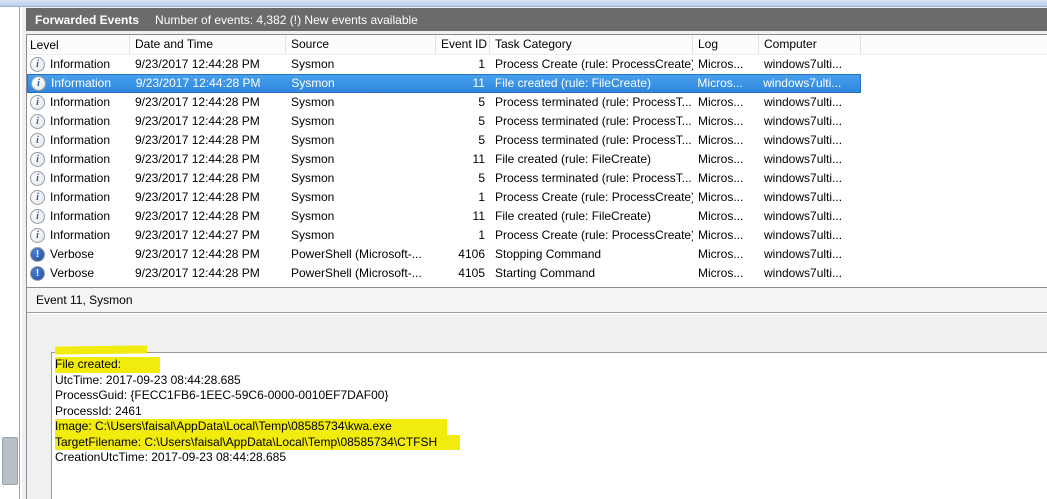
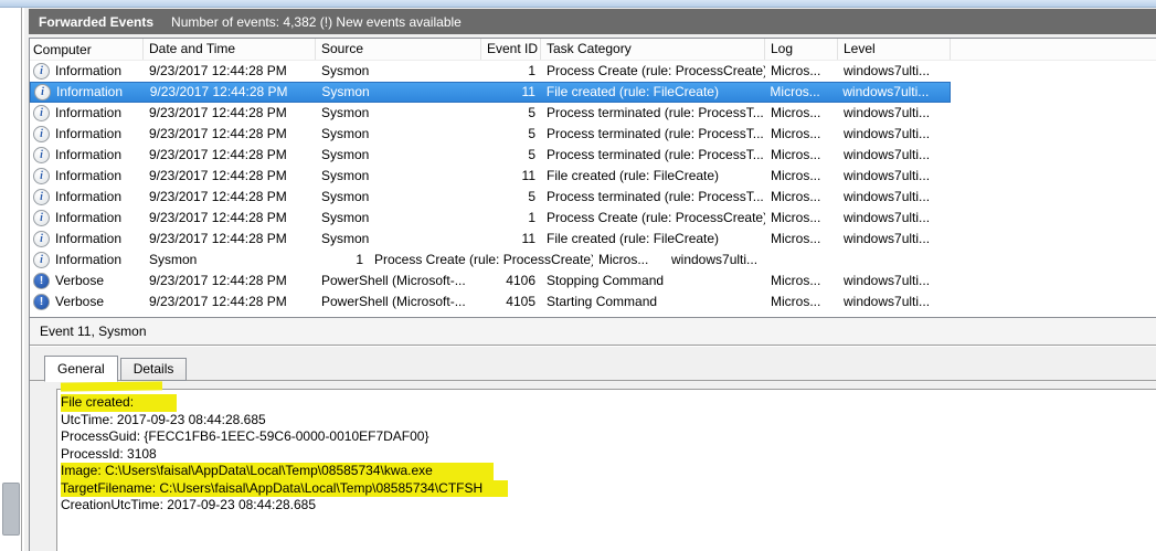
  Forwarded Events
  Number of events: 4,382 (!) New events available
- Level
+ Computer
  Date and Time
  Source
  Event ID
  Task Category
  Log
- Computer
+ Level
  i
  Information
  9/23/2017 12:44:28 PM
  Sysmon
  1
  Process Create (rule: ProcessCreate
  Micros...
  windows7ulti...
  i
  Information
  9/23/2017 12:44:28 PM
  Sysmon
  11
  File created (rule: FileCreate)
  Micros...
  windows7ulti...
  i
  Information
  9/23/2017 12:44:28 PM
  Sysmon
  5
  Process terminated (rule: ProcessT...
  Micros...
  windows7ulti...
  i
  Information
  9/23/2017 12:44:28 PM
  Sysmon
  5
  Process terminated (rule: ProcessT...
  Micros...
  windows7ulti...
  i
  Information
  9/23/2017 12:44:28 PM
  Sysmon
  5
  Process terminated (rule: ProcessT...
  Micros...
  windows7ulti...
  i
  Information
  9/23/2017 12:44:28 PM
  Sysmon
  11
  File created (rule: FileCreate)
  Micros...
  windows7ulti...
  i
  Information
  9/23/2017 12:44:28 PM
  Sysmon
  5
  Process terminated (rule: ProcessT...
  Micros...
  windows7ulti...
  i
  Information
  9/23/2017 12:44:28 PM
  Sysmon
  1
  Process Create (rule: ProcessCreate
  Micros...
  windows7ulti...
  i
  Information
  9/23/2017 12:44:28 PM
  Sysmon
  11
  File created (rule: FileCreate)
  Micros...
  windows7ulti...
  i
  Information
- 9/23/2017 12:44:27 PM
  Sysmon
  1
  Process Create (rule: ProcessCreate
  Micros...
  windows7ulti...
  !
  Verbose
  9/23/2017 12:44:28 PM
  PowerShell (Microsoft-...
  4106
  Stopping Command
  Micros...
  windows7ulti...
  !
  Verbose
  9/23/2017 12:44:28 PM
  PowerShell (Microsoft-...
  4105
  Starting Command
  Micros...
  windows7ulti...
  Event 11, Sysmon
+ General
+ Details
  File created:
  UtcTime: 2017-09-23 08:44:28.685
  ProcessGuid: {FECC1FB6-1EEC-59C6-0000-0010EF7DAF00}
- ProcessId: 2461
+ ProcessId: 3108
  Image: C:\Users\faisal\AppData\Local\Temp\08585734\kwa.exe
  TargetFilename: C:\Users\faisal\AppData\Local\Temp\08585734\CTFSH
  CreationUtcTime: 2017-09-23 08:44:28.685
